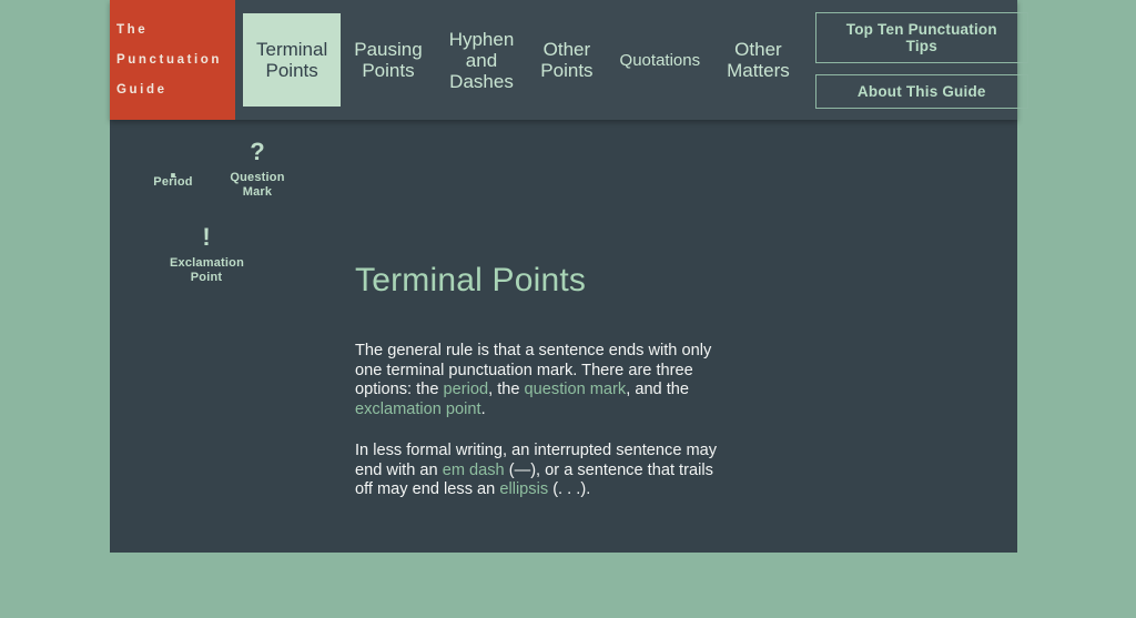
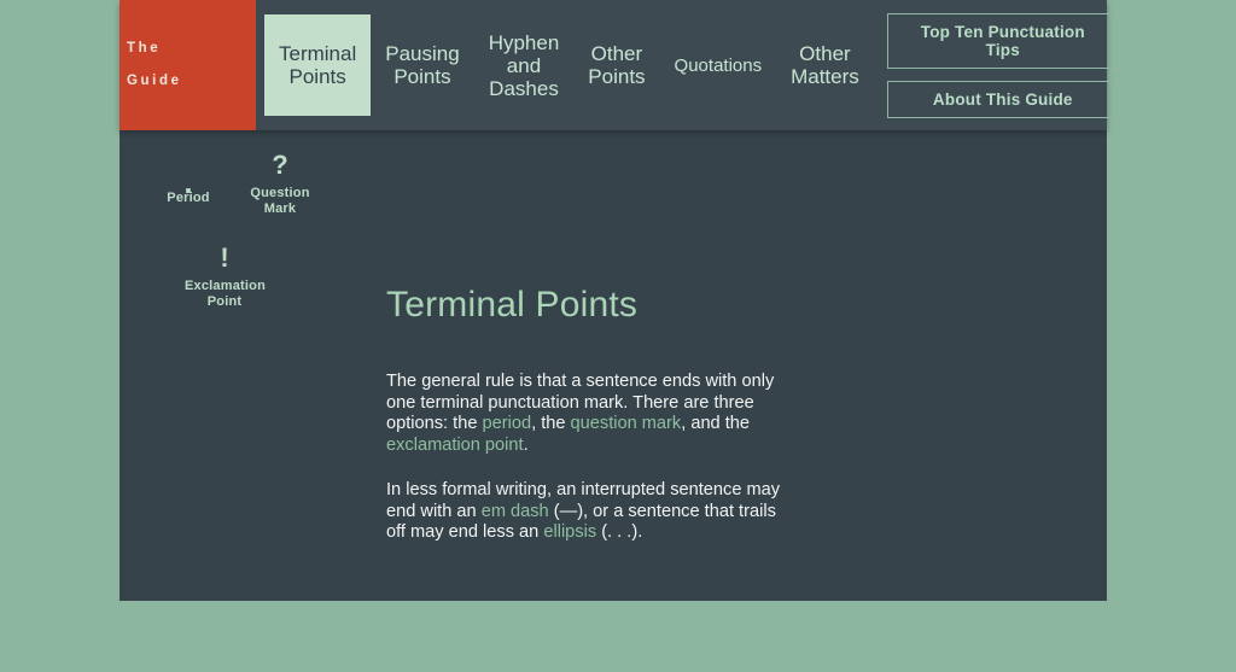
  The
- Punctuation
  Guide
  Terminal
  Points
  Pausing
  Points
  Hyphen
  and
  Dashes
  Other
  Points
  Quotations
  Other
  Matters
  Top Ten Punctuation Tips
  About This Guide
  .
  Period
  ?
  Question Mark
  !
  Exclamation Point
  Terminal Points
  The general rule is that a sentence ends with only one terminal punctuation mark. There are three options: the period, the question mark, and the exclamation point.
  In less formal writing, an interrupted sentence may end with an em dash (—), or a sentence that trails off may end less an ellipsis (. . .).
